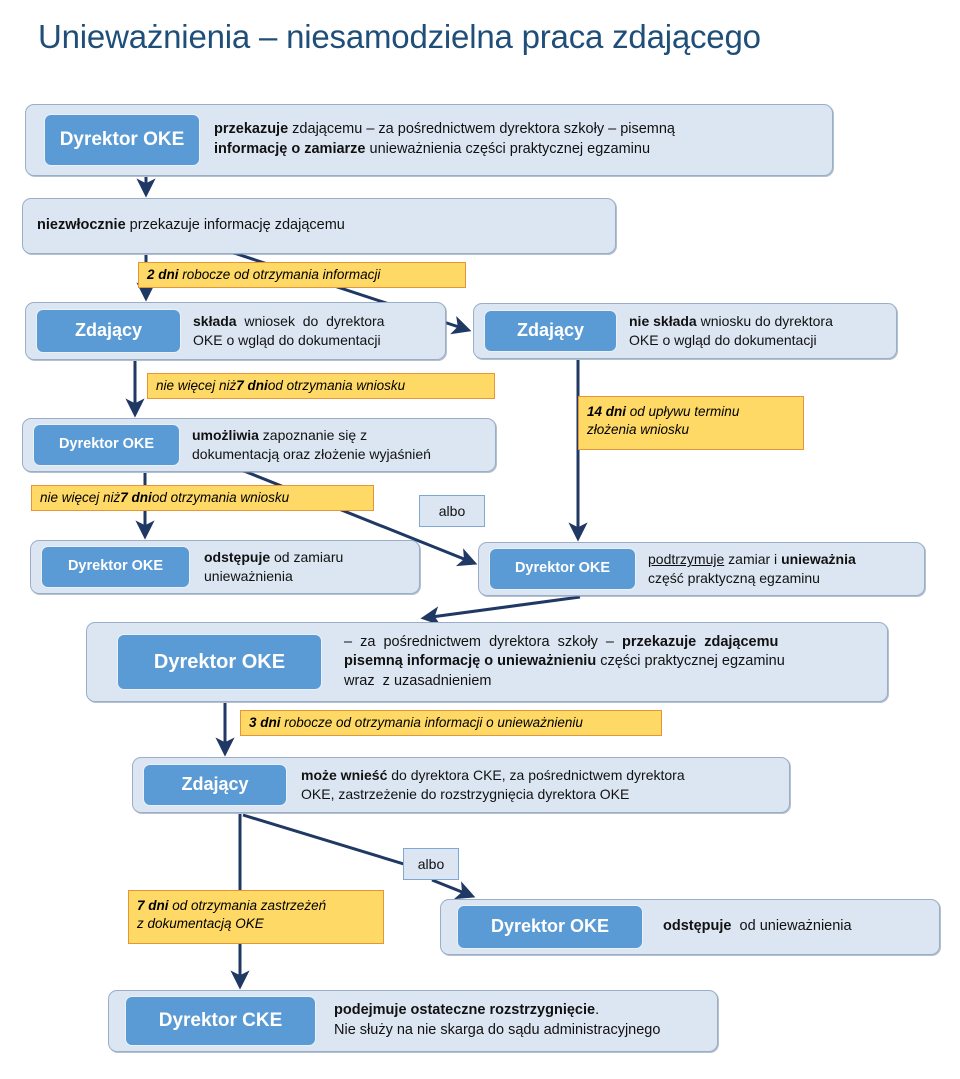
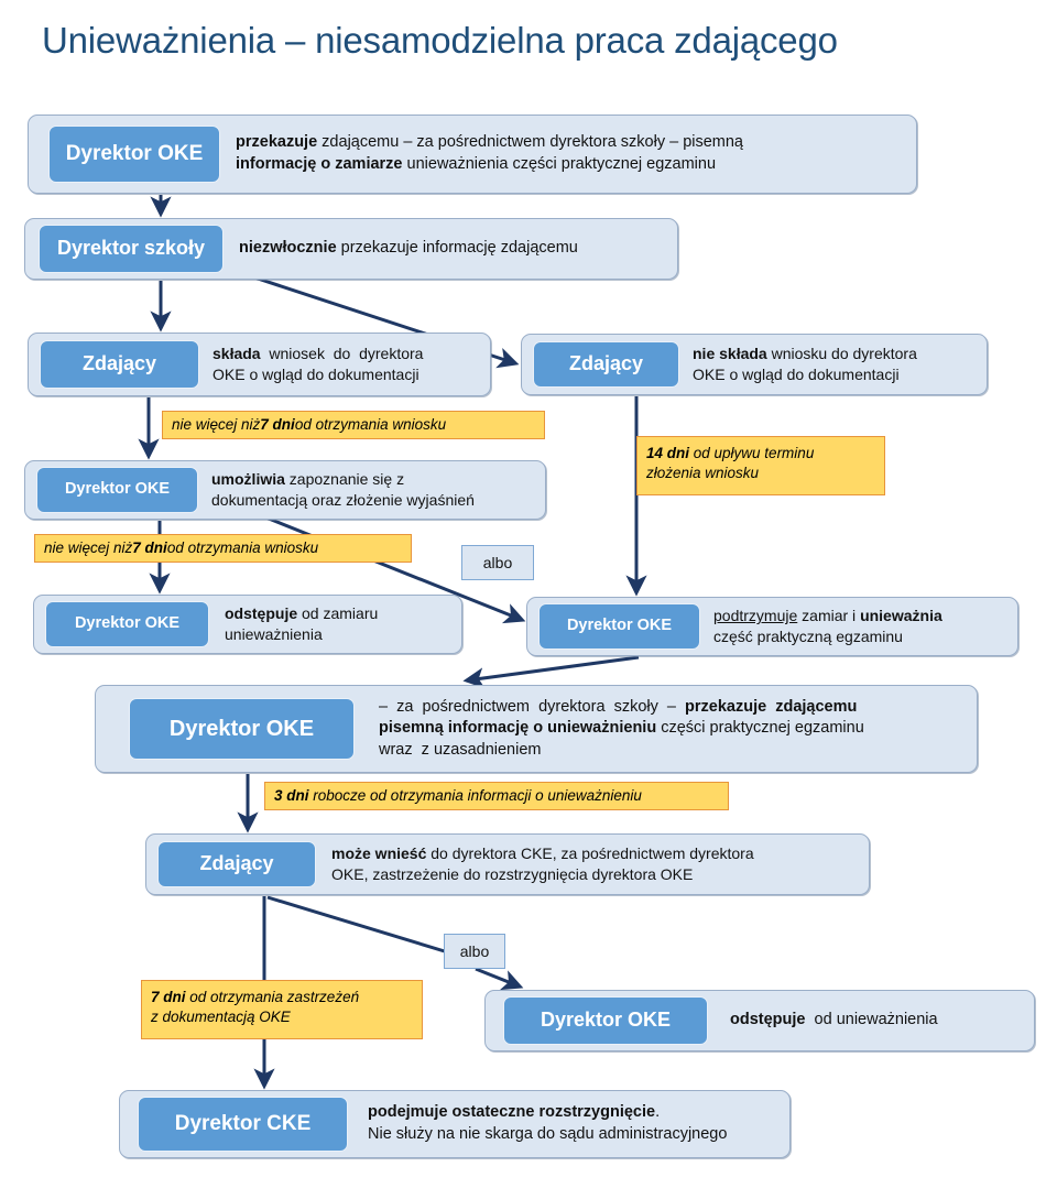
  Unieważnienia – niesamodzielna praca zdającego
  Dyrektor OKE
  przekazuje zdającemu – za pośrednictwem dyrektora szkoły – pisemną
  informację o zamiarze unieważnienia części praktycznej egzaminu
+ Dyrektor szkoły
  niezwłocznie przekazuje informację zdającemu
  Zdający
  składa wniosek do dyrektora
  OKE o wgląd do dokumentacji
  Zdający
  nie składa wniosku do dyrektora
  OKE o wgląd do dokumentacji
  Dyrektor OKE
  umożliwia zapoznanie się z
  dokumentacją oraz złożenie wyjaśnień
  Dyrektor OKE
  odstępuje od zamiaru
  unieważnienia
  Dyrektor OKE
  podtrzymuje zamiar i unieważnia
  część praktyczną egzaminu
  Dyrektor OKE
  – za pośrednictwem dyrektora szkoły – przekazuje zdającemu
  pisemną informację o unieważnieniu części praktycznej egzaminu
  wraz z uzasadnieniem
  Zdający
  może wnieść do dyrektora CKE, za pośrednictwem dyrektora
  OKE, zastrzeżenie do rozstrzygnięcia dyrektora OKE
  Dyrektor OKE
  odstępuje od unieważnienia
  Dyrektor CKE
  podejmuje ostateczne rozstrzygnięcie.
  Nie służy na nie skarga do sądu administracyjnego
- 2 dni
- robocze od otrzymania informacji
  nie więcej niż
  7 dni
  od otrzymania wniosku
  14 dni od upływu terminu
  złożenia wniosku
  nie więcej niż
  7 dni
  od otrzymania wniosku
  3 dni
  robocze od otrzymania informacji o unieważnieniu
  7 dni od otrzymania zastrzeżeń
  z dokumentacją OKE
  albo
  albo
